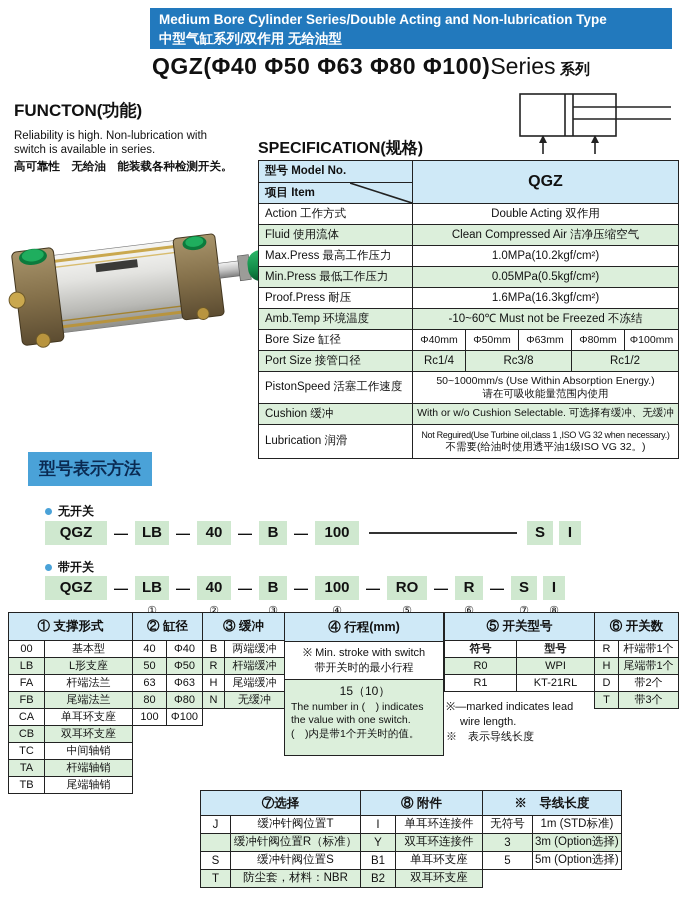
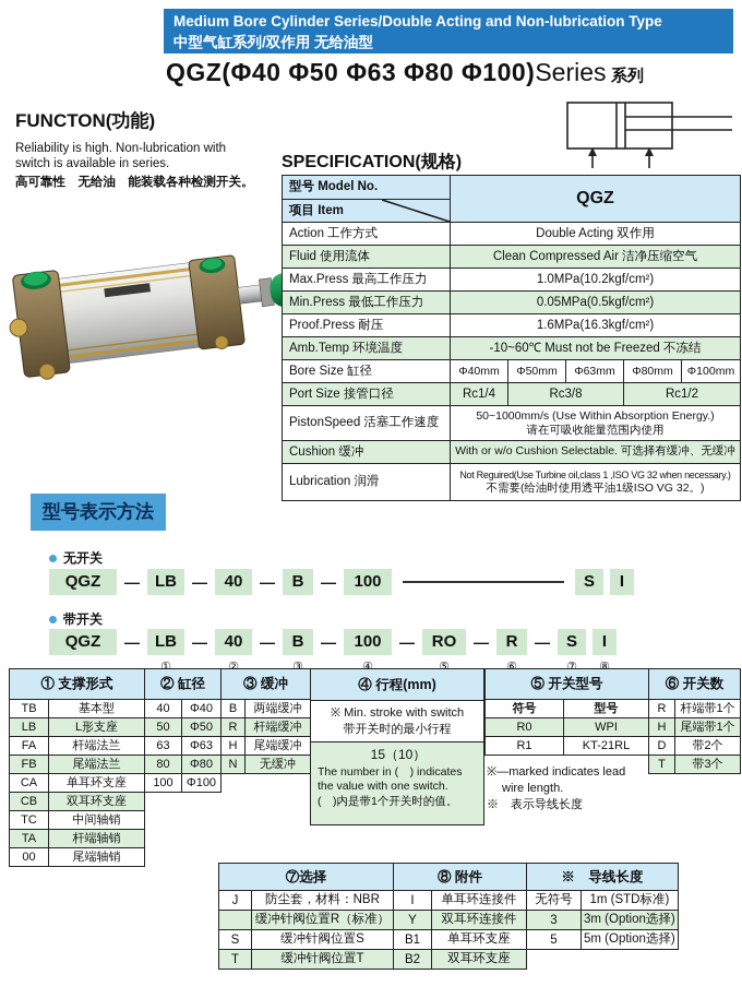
  Medium Bore Cylinder Series/Double Acting and Non-lubrication Type
  中型气缸系列/双作用 无给油型
  QGZ(Φ40 Φ50 Φ63 Φ80 Φ100)Series 系列
  FUNCTON(功能)
  Reliability is high. Non-lubrication with
  switch is available in series.
  高可靠性 无给油 能装载各种检测开关。
  SPECIFICATION(规格)
  型号 Model No. 项目 Item	QGZ
  Action 工作方式	Double Acting 双作用
  Fluid 使用流体	Clean Compressed Air 洁净压缩空气
  Max.Press 最高工作压力	1.0MPa(10.2kgf/cm²)
  Min.Press 最低工作压力	0.05MPa(0.5kgf/cm²)
  Proof.Press 耐压	1.6MPa(16.3kgf/cm²)
  Amb.Temp 环境温度	-10~60℃ Must not be Freezed 不冻结
  Bore Size 缸径	Φ40mm	Φ50mm	Φ63mm	Φ80mm	Φ100mm
  Port Size 接管口径	Rc1/4	Rc3/8	Rc1/2
  PistonSpeed 活塞工作速度	50~1000mm/s (Use Within Absorption Energy.) 请在可吸收能量范围内使用
  Cushion 缓冲	With or w/o Cushion Selectable. 可选择有缓冲、无缓冲
  Lubrication 润滑	Not Reguired(Use Turbine oil,class 1 ,ISO VG 32 when necessary.) 不需要(给油时使用透平油1级ISO VG 32。)
  型号表示方法
  无开关
  QGZ
  —
  LB
  —
  40
  —
  B
  —
  100
  S
  I
  带开关
  QGZ
  —
  LB
  ①
  —
  40
  ②
  —
  B
  ③
  —
  100
  ④
  —
  RO
  ⑤
  —
  R
  ⑥
  —
  S
  ⑦
  I
  ⑧
  ① 支撑形式
- 00	基本型
+ TB	基本型
  LB	L形支座
  FA	杆端法兰
  FB	尾端法兰
  CA	单耳环支座
  CB	双耳环支座
  TC	中间轴销
  TA	杆端轴销
- TB	尾端轴销
+ 00	尾端轴销
  ② 缸径
  40	Φ40
  50	Φ50
  63	Φ63
  80	Φ80
  100	Φ100
  ③ 缓冲
  B	两端缓冲
  R	杆端缓冲
  H	尾端缓冲
  N	无缓冲
  ④ 行程(mm)
  ※ Min. stroke with switch
  带开关时的最小行程
  15（10）
  The number in ( ) indicates
  the value with one switch.
  ( )内是带1个开关时的值。
  ⑤ 开关型号
  符号	型号
  R0	WPI
  R1	KT-21RL
  ※—marked indicates lead
  wire length.
  ※ 表示导线长度
  ⑥ 开关数
  R	杆端带1个
  H	尾端带1个
  D	带2个
  T	带3个
  ⑦选择
- J	缓冲针阀位置T
+ J	防尘套，材料：NBR
  	缓冲针阀位置R（标准）
  S	缓冲针阀位置S
- T	防尘套，材料：NBR
+ T	缓冲针阀位置T
  ⑧ 附件
  I	单耳环连接件
  Y	双耳环连接件
  B1	单耳环支座
  B2	双耳环支座
  ※ 导线长度
  无符号	1m (STD标准)
  3	3m (Option选择)
  5	5m (Option选择)
